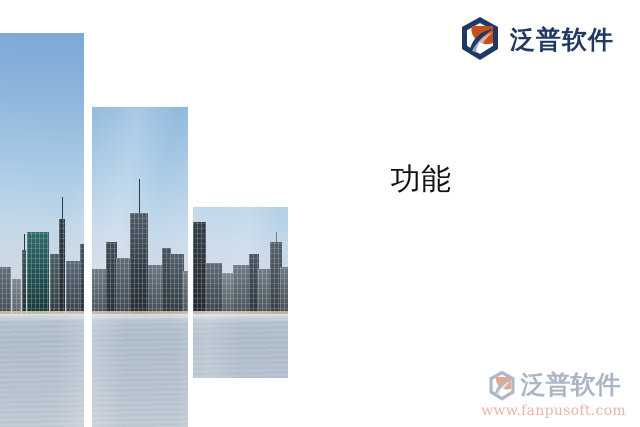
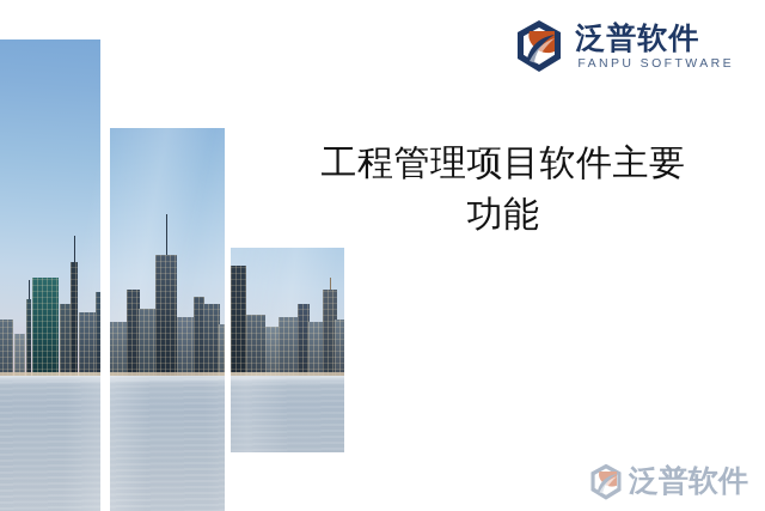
  泛普软件
+ FANPU SOFTWARE
+ 工程管理项目软件主要
  功能
  泛普软件
- www.fanpusoft.com
